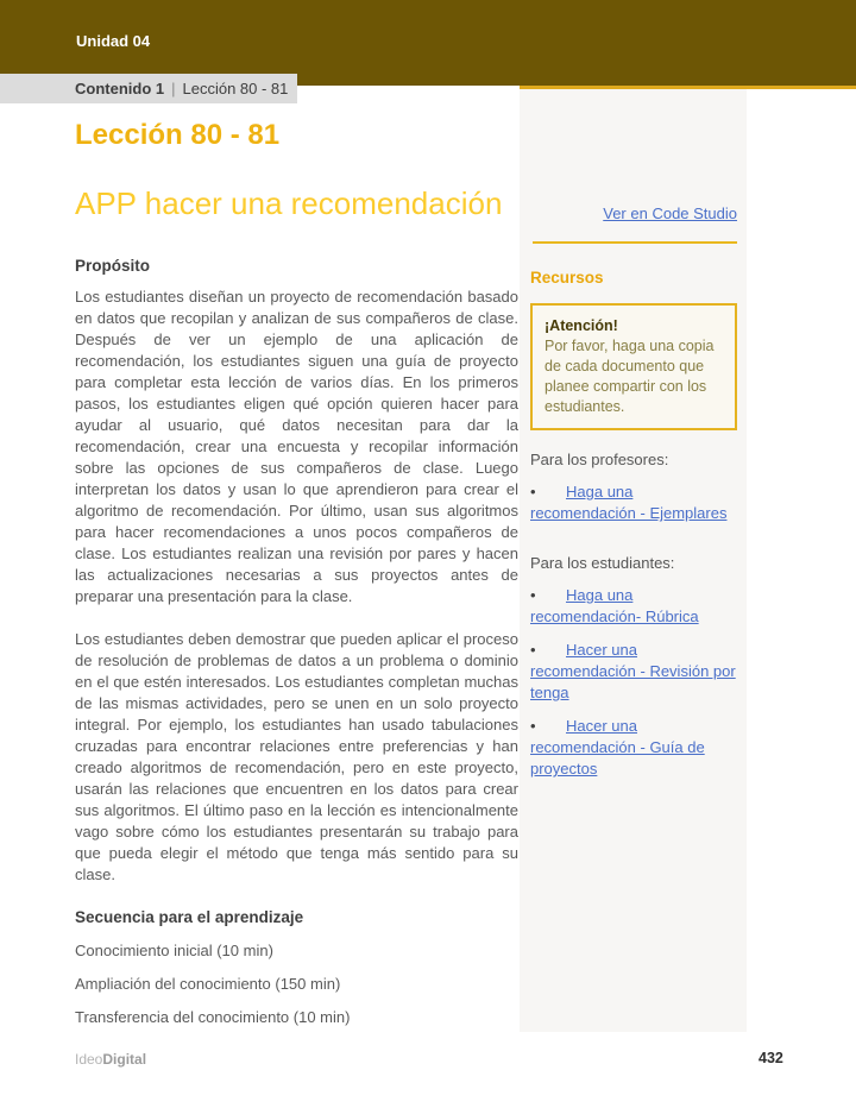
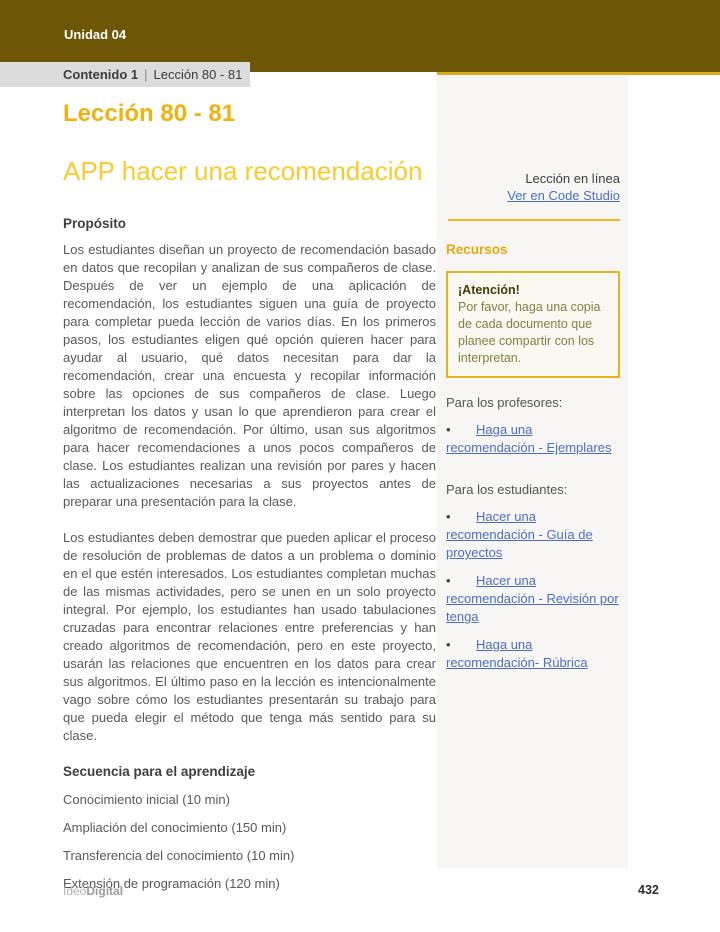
  Unidad 04
  Contenido 1
  |
  Lección 80 - 81
  Lección 80 - 81
  APP hacer una recomendación
  Propósito
- Los estudiantes diseñan un proyecto de recomendación basado en datos que recopilan y analizan de sus compañeros de clase. Después de ver un ejemplo de una aplicación de recomendación, los estudiantes siguen una guía de proyecto para completar esta lección de varios días. En los primeros pasos, los estudiantes eligen qué opción quieren hacer para ayudar al usuario, qué datos necesitan para dar la recomendación, crear una encuesta y recopilar información sobre las opciones de sus compañeros de clase. Luego interpretan los datos y usan lo que aprendieron para crear el algoritmo de recomendación. Por último, usan sus algoritmos para hacer recomendaciones a unos pocos compañeros de clase. Los estudiantes realizan una revisión por pares y hacen las actualizaciones necesarias a sus proyectos antes de preparar una presentación para la clase.
+ Los estudiantes diseñan un proyecto de recomendación basado en datos que recopilan y analizan de sus compañeros de clase. Después de ver un ejemplo de una aplicación de recomendación, los estudiantes siguen una guía de proyecto para completar pueda lección de varios días. En los primeros pasos, los estudiantes eligen qué opción quieren hacer para ayudar al usuario, qué datos necesitan para dar la recomendación, crear una encuesta y recopilar información sobre las opciones de sus compañeros de clase. Luego interpretan los datos y usan lo que aprendieron para crear el algoritmo de recomendación. Por último, usan sus algoritmos para hacer recomendaciones a unos pocos compañeros de clase. Los estudiantes realizan una revisión por pares y hacen las actualizaciones necesarias a sus proyectos antes de preparar una presentación para la clase.
  Los estudiantes deben demostrar que pueden aplicar el proceso de resolución de problemas de datos a un problema o dominio en el que estén interesados. Los estudiantes completan muchas de las mismas actividades, pero se unen en un solo proyecto integral. Por ejemplo, los estudiantes han usado tabulaciones cruzadas para encontrar relaciones entre preferencias y han creado algoritmos de recomendación, pero en este proyecto, usarán las relaciones que encuentren en los datos para crear sus algoritmos. El último paso en la lección es intencionalmente vago sobre cómo los estudiantes presentarán su trabajo para que pueda elegir el método que tenga más sentido para su clase.
  Secuencia para el aprendizaje
  Conocimiento inicial (10 min)
  Ampliación del conocimiento (150 min)
  Transferencia del conocimiento (10 min)
+ Extensión de programación (120 min)
+ Lección en línea
  Ver en Code Studio
  Recursos
  ¡Atención!
- Por favor, haga una copia de cada documento que planee compartir con los estudiantes.
+ Por favor, haga una copia de cada documento que planee compartir con los interpretan.
  Para los profesores:
  • Haga una recomendación - Ejemplares
  Para los estudiantes:
- • Haga una recomendación- Rúbrica
+ • Hacer una recomendación - Guía de proyectos
  • Hacer una recomendación - Revisión por tenga
- • Hacer una recomendación - Guía de proyectos
+ • Haga una recomendación- Rúbrica
  IdeoDigital
  432
